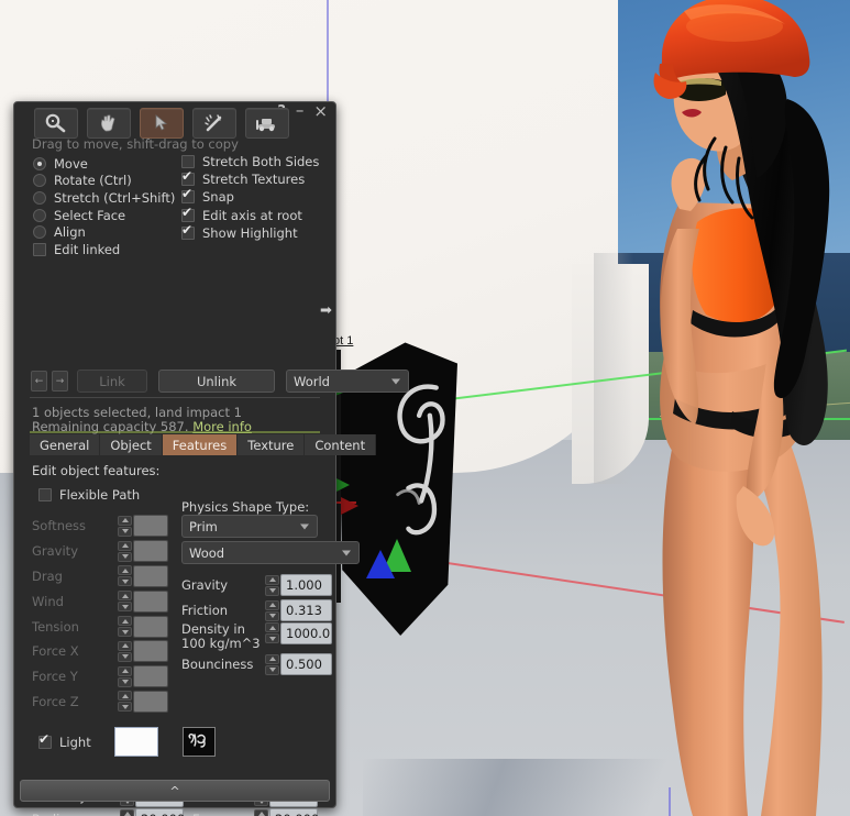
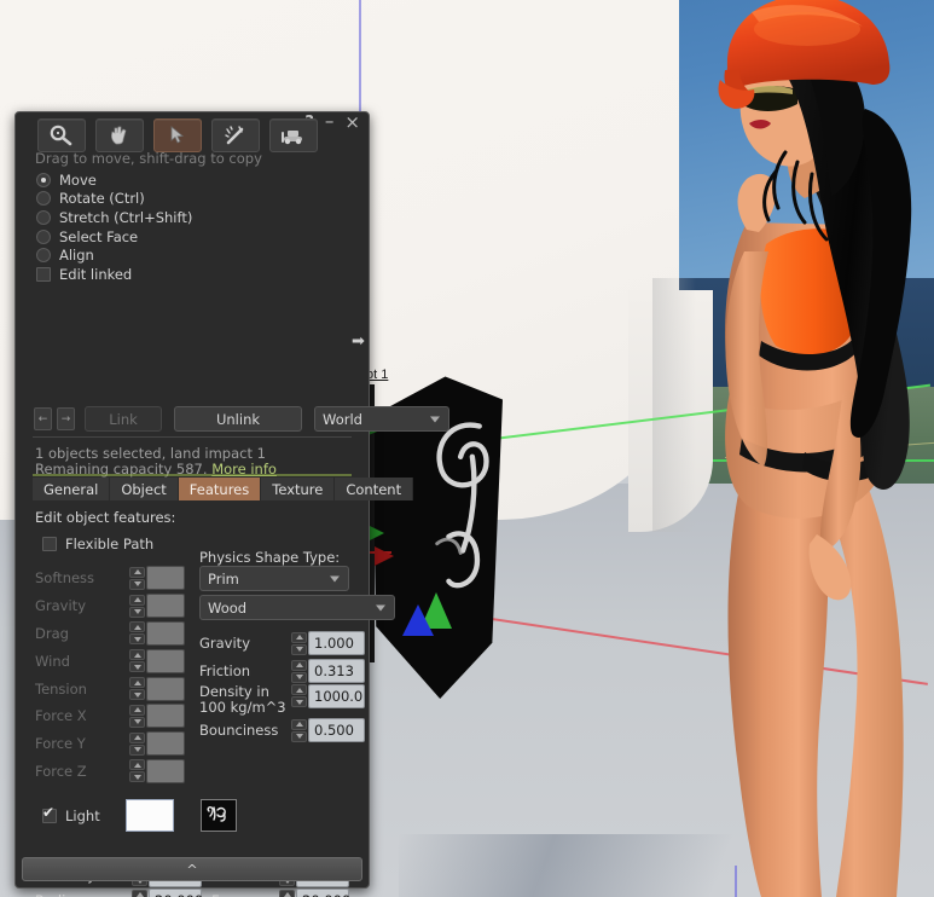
  ot 1
  –
  ×
  Drag to move, shift-drag to copy
  Move
  Rotate (Ctrl)
  Stretch (Ctrl+Shift)
  Select Face
  Align
  Edit linked
- Stretch Both Sides
- Stretch Textures
- Snap
- Edit axis at root
- Show Highlight
  ➡
  ←
  →
  Link
  Unlink
  World
  1 objects selected, land impact 1
  Remaining capacity 587. More info
  General
  Object
  Features
  Texture
  Content
  Edit object features:
  Flexible Path
  Softness
  Gravity
  Drag
  Wind
  Tension
  Force X
  Force Y
  Force Z
  Physics Shape Type:
  Prim
  Wood
  Gravity
  1.000
  Friction
  0.313
  Density in
  100 kg/m^3
  1000.0
  Bounciness
  0.500
  Light
  ^
